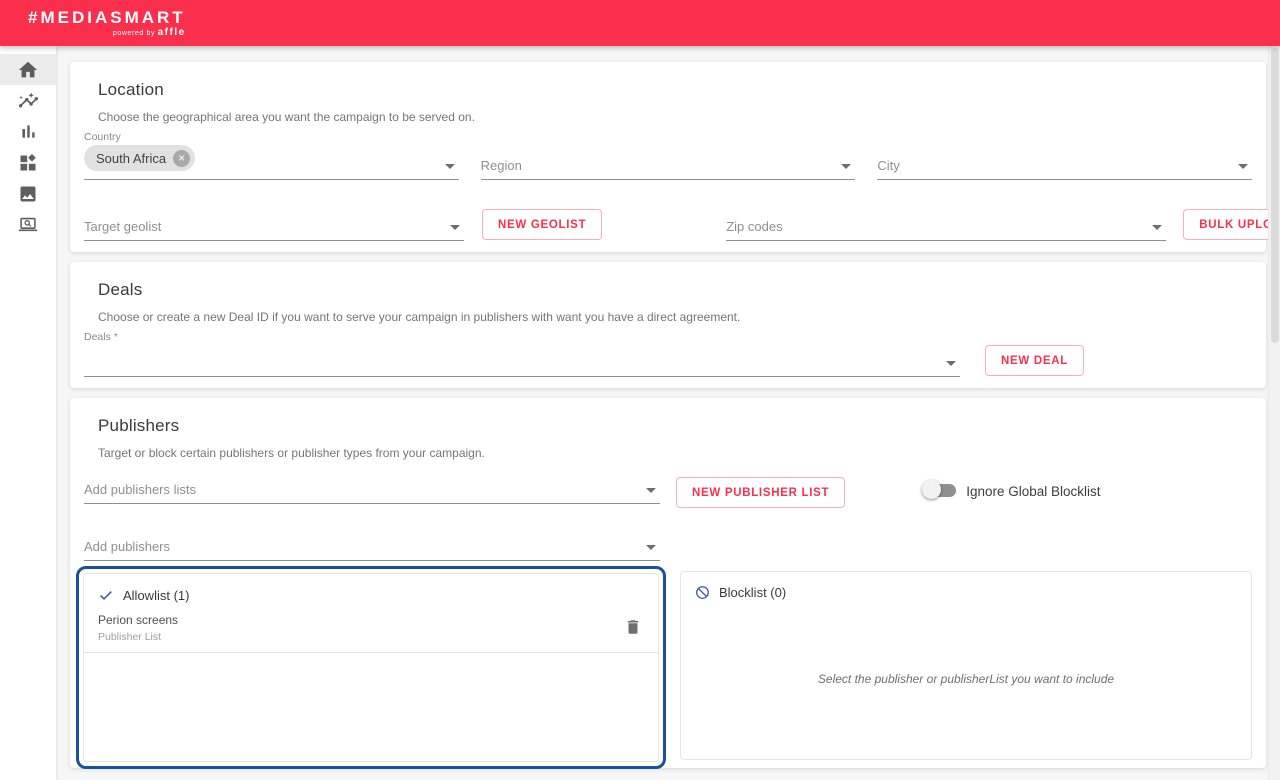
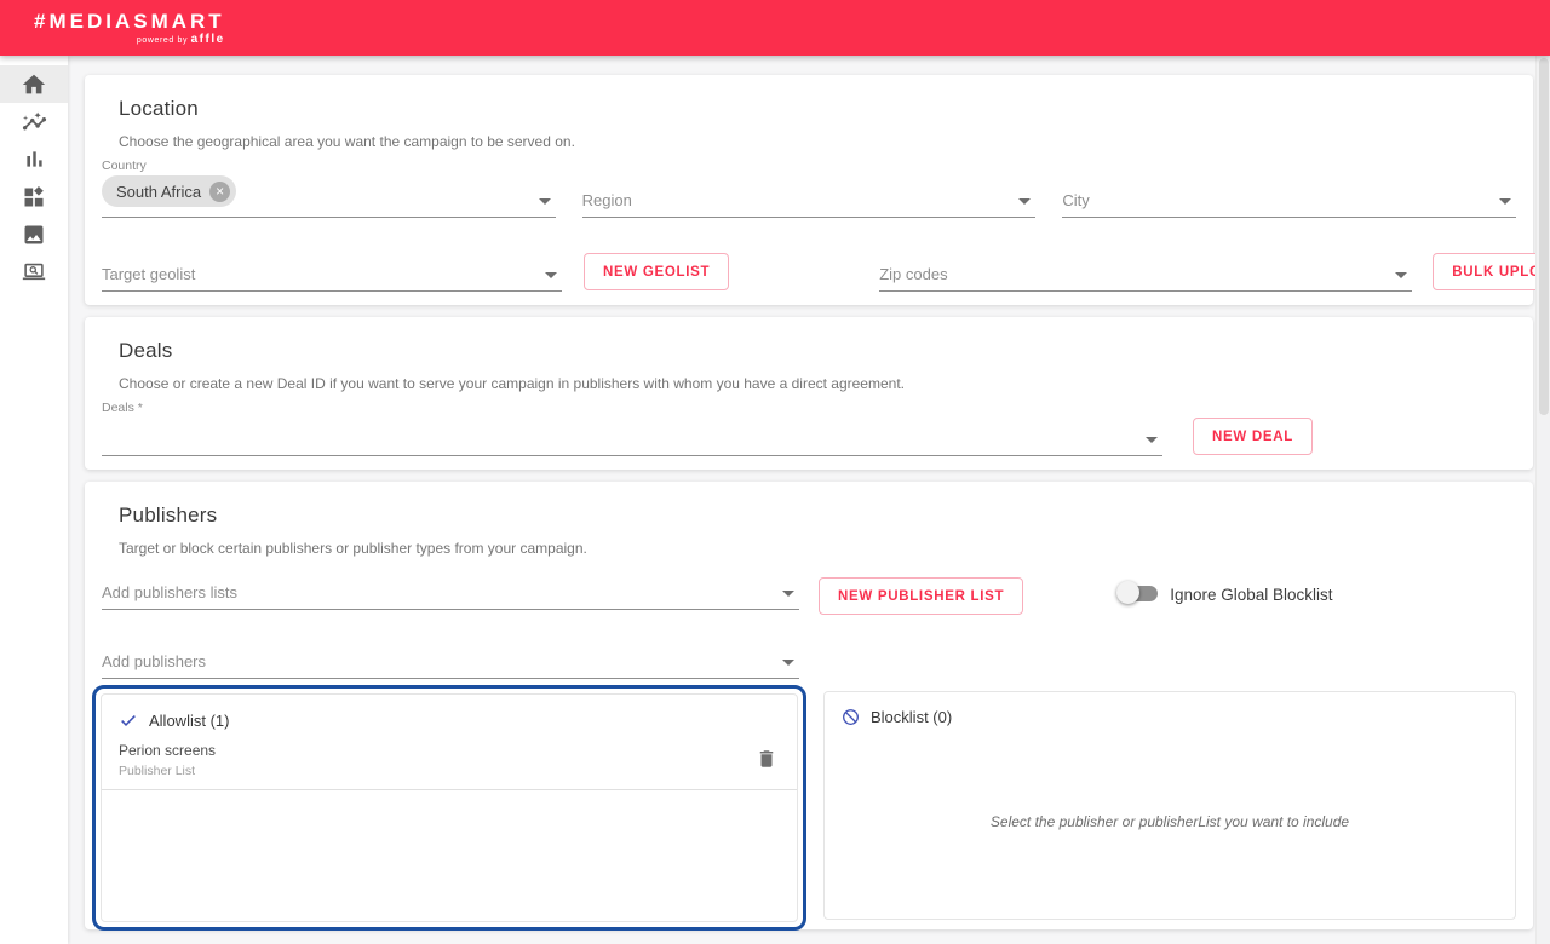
  #MEDIASMART
  Location
  Choose the geographical area you want the campaign to be served on.
  Country
  South Africa
  Region
  City
  Target geolist
  NEW GEOLIST
  Zip codes
  BULK UPL
  Deals
- Choose or create a new Deal ID if you want to serve your campaign in publishers with want you have a direct agreement.
+ Choose or create a new Deal ID if you want to serve your campaign in publishers with whom you have a direct agreement.
  Deals *
  NEW DEAL
  Publishers
  Target or block certain publishers or publisher types from your campaign.
  Add publishers lists
  NEW PUBLISHER LIST
  Ignore Global Blocklist
  Add publishers
  Allowlist (1)
  Perion screens
  Publisher List
  Blocklist (0)
  Select the publisher or publisherList you want to include
